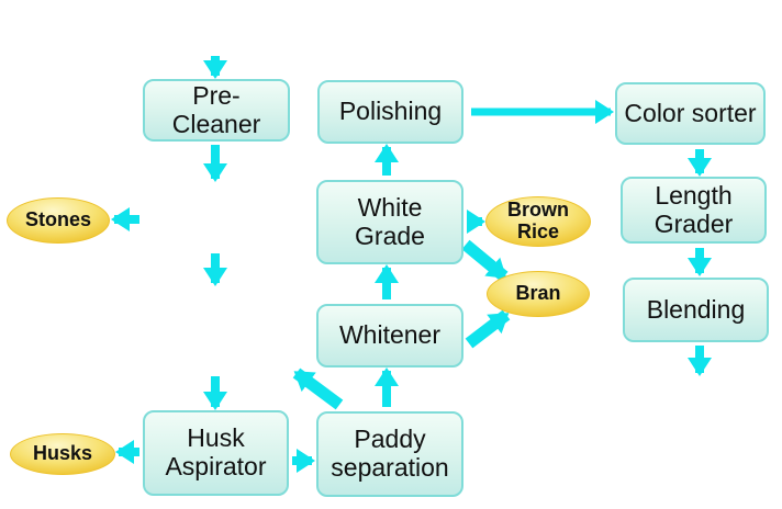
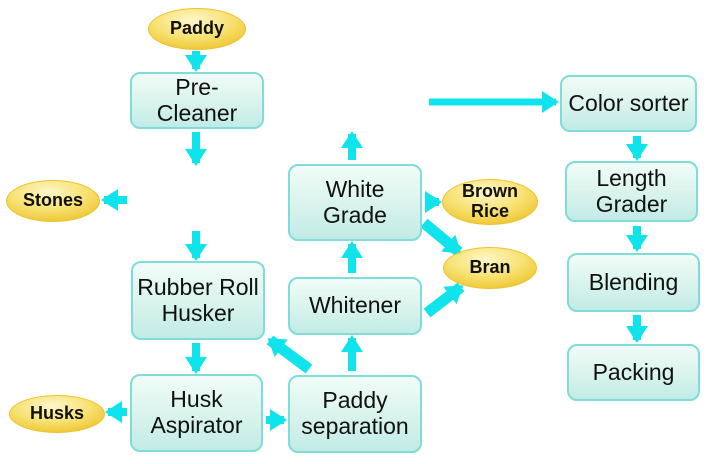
+ Paddy
  Stones
  Brown Rice
  Bran
  Husks
  Pre-Cleaner
- Polishing
  Color sorter
  White Grade
  Length Grader
+ Rubber Roll Husker
  Whitener
  Blending
  Husk Aspirator
  Paddy separation
+ Packing
